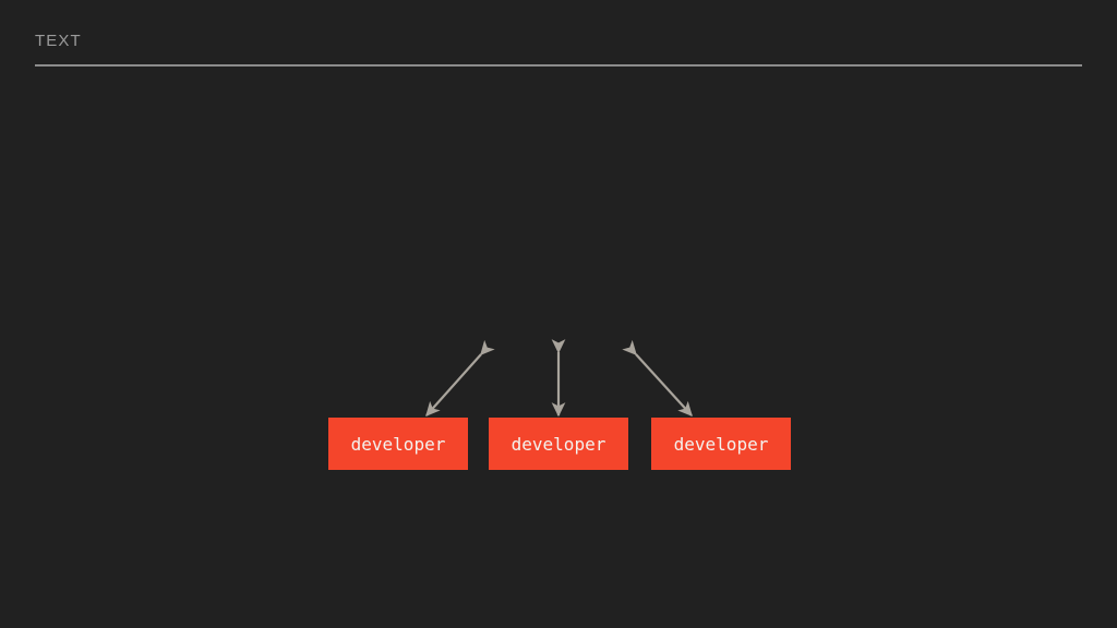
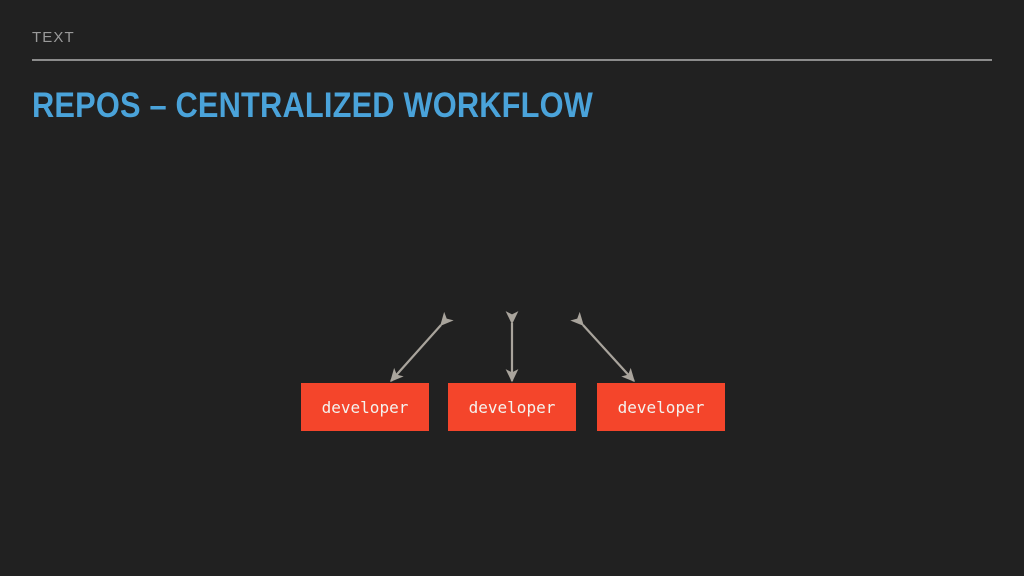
  TEXT
+ REPOS – CENTRALIZED WORKFLOW
  developer
  developer
  developer
